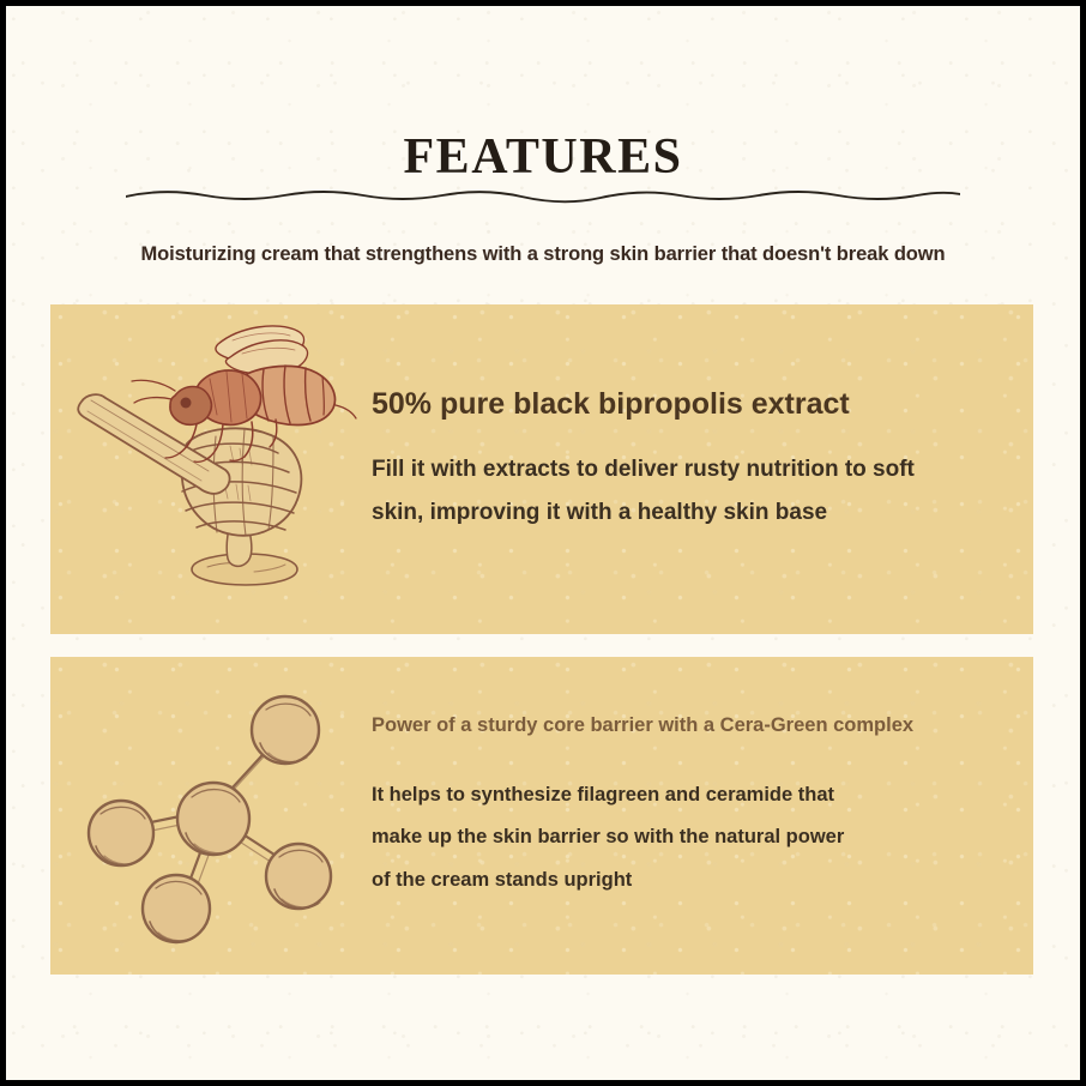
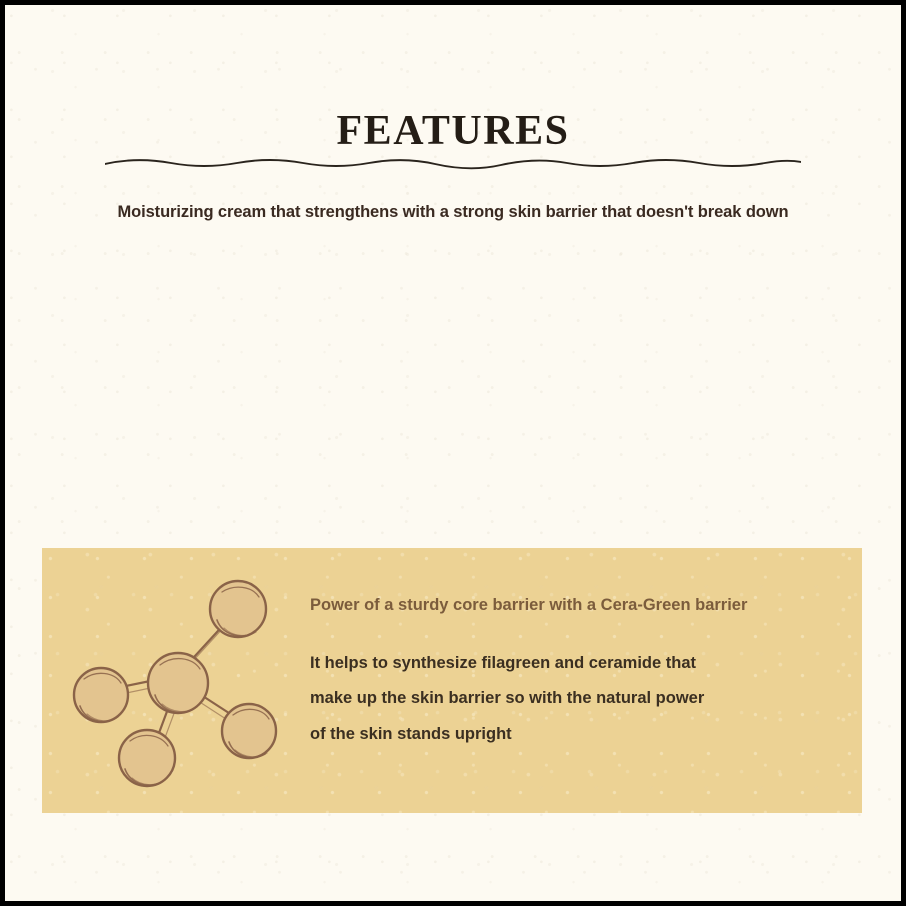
  FEATURES
  Moisturizing cream that strengthens with a strong skin barrier that doesn't break down
- 50% pure black bipropolis extract
- Fill it with extracts to deliver rusty nutrition to soft
- skin, improving it with a healthy skin base
- Power of a sturdy core barrier with a Cera-Green complex
+ Power of a sturdy core barrier with a Cera-Green barrier
  It helps to synthesize filagreen and ceramide that
  make up the skin barrier so with the natural power
- of the cream stands upright
+ of the skin stands upright
